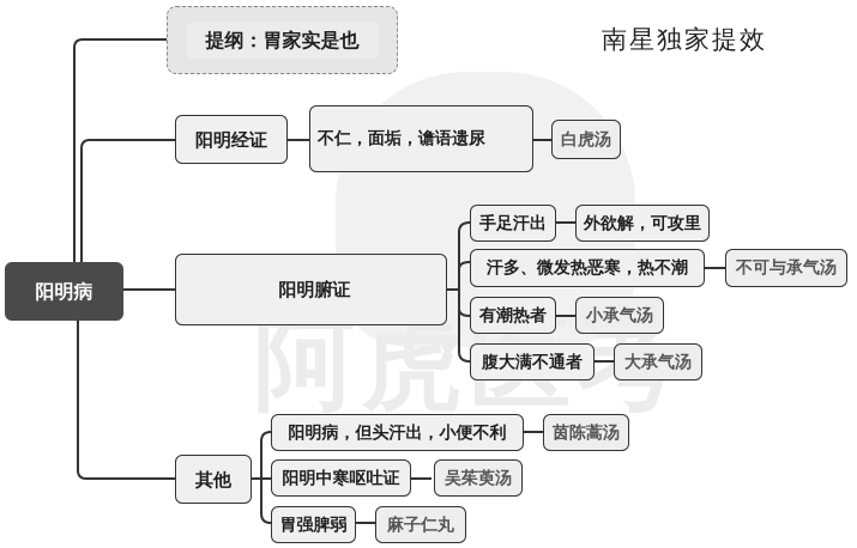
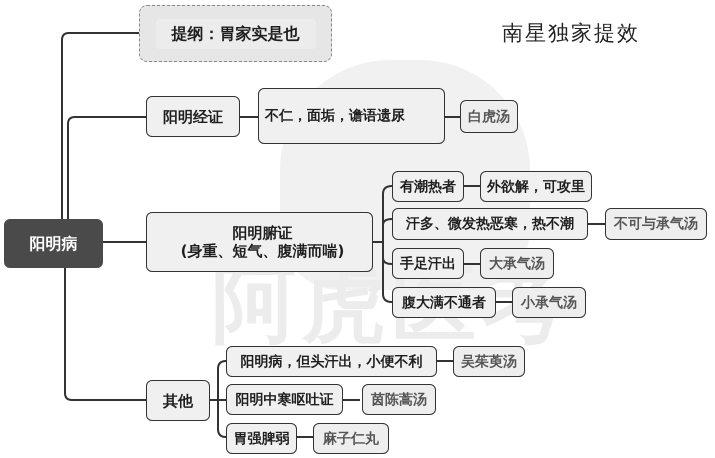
  南星独家提效
  阳明病
  提纲：胃家实是也
  阳明经证
  不仁，面垢，谵语遗尿
  白虎汤
  阳明腑证
+ (身重、短气、腹满而喘)
- 手足汗出
+ 有潮热者
  外欲解，可攻里
  汗多、微发热恶寒，热不潮
  不可与承气汤
- 有潮热者
+ 手足汗出
- 小承气汤
+ 大承气汤
  腹大满不通者
- 大承气汤
+ 小承气汤
  其他
  阳明病，但头汗出，小便不利
- 茵陈蒿汤
+ 吴茱萸汤
  阳明中寒呕吐证
- 吴茱萸汤
+ 茵陈蒿汤
  胃强脾弱
  麻子仁丸
